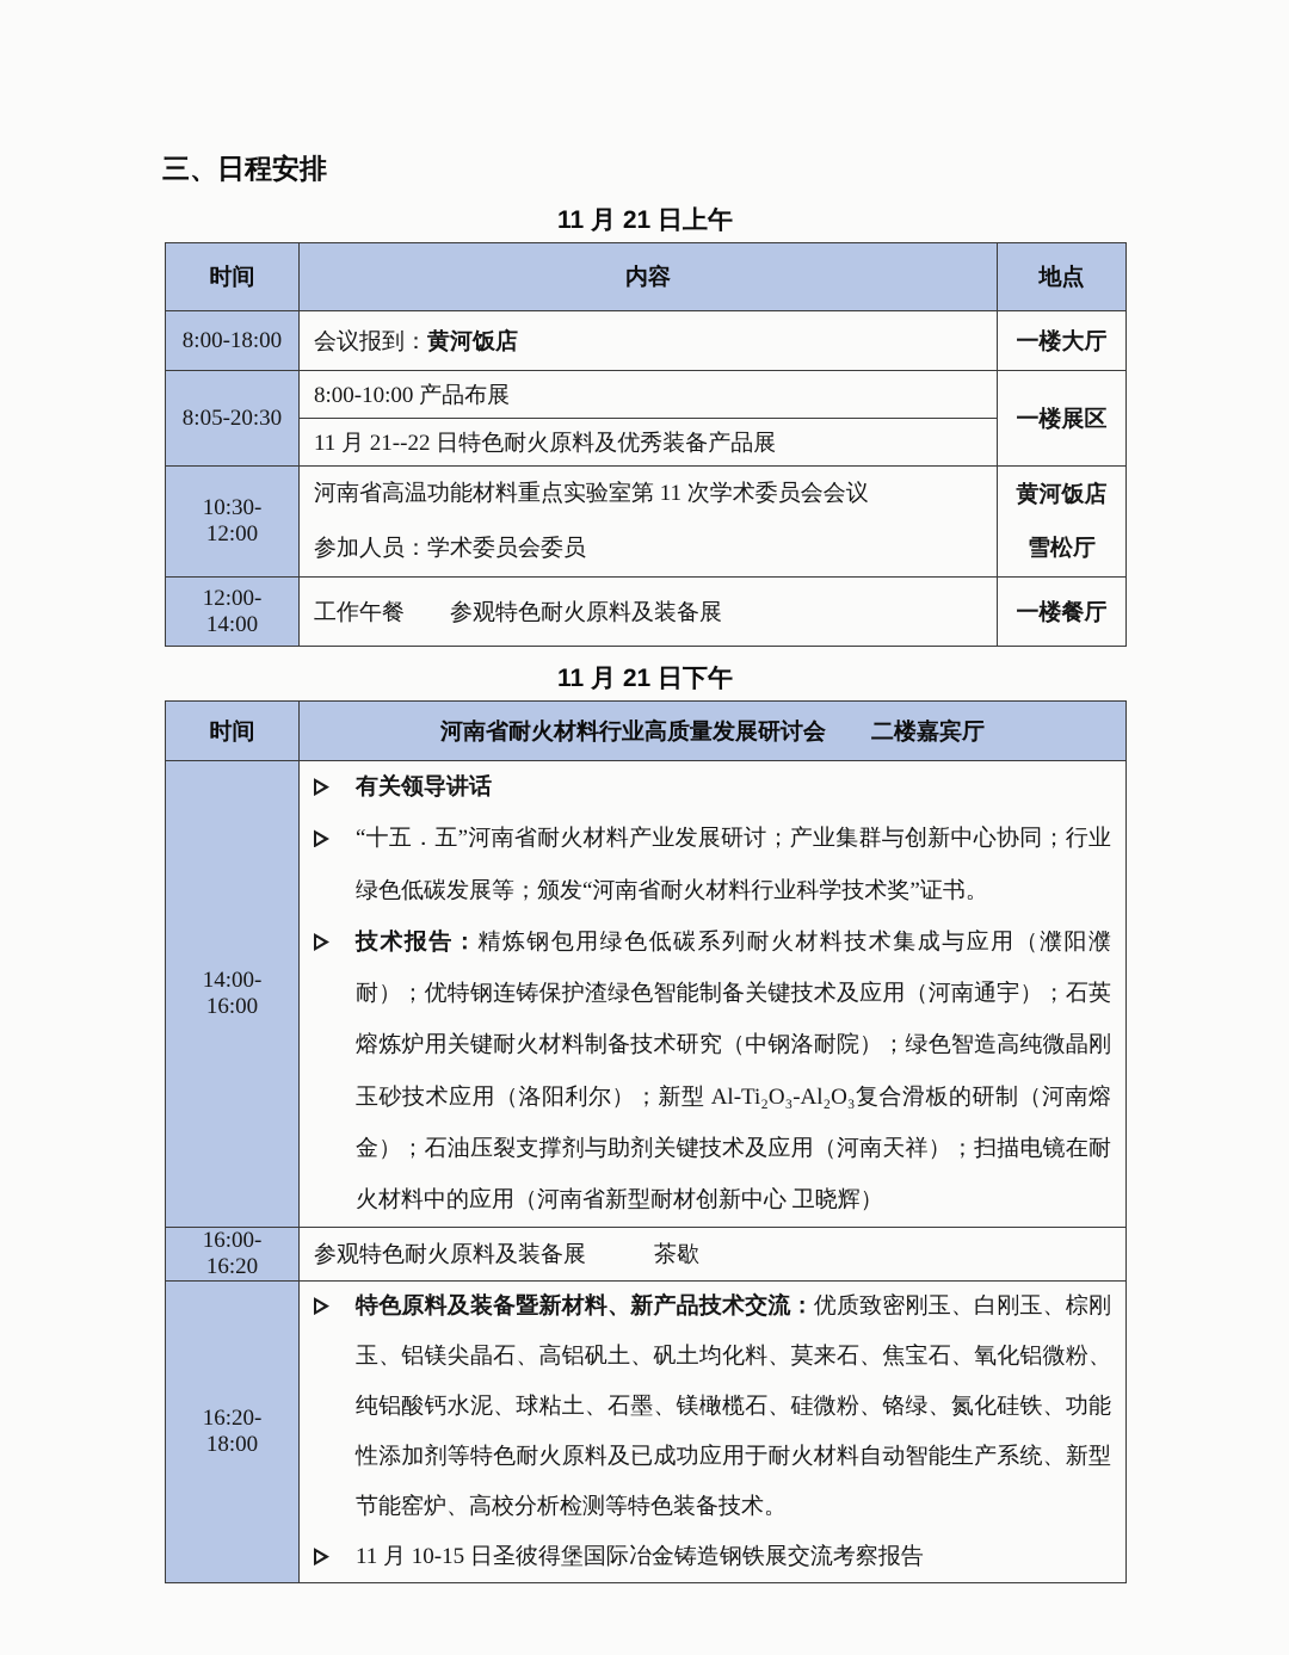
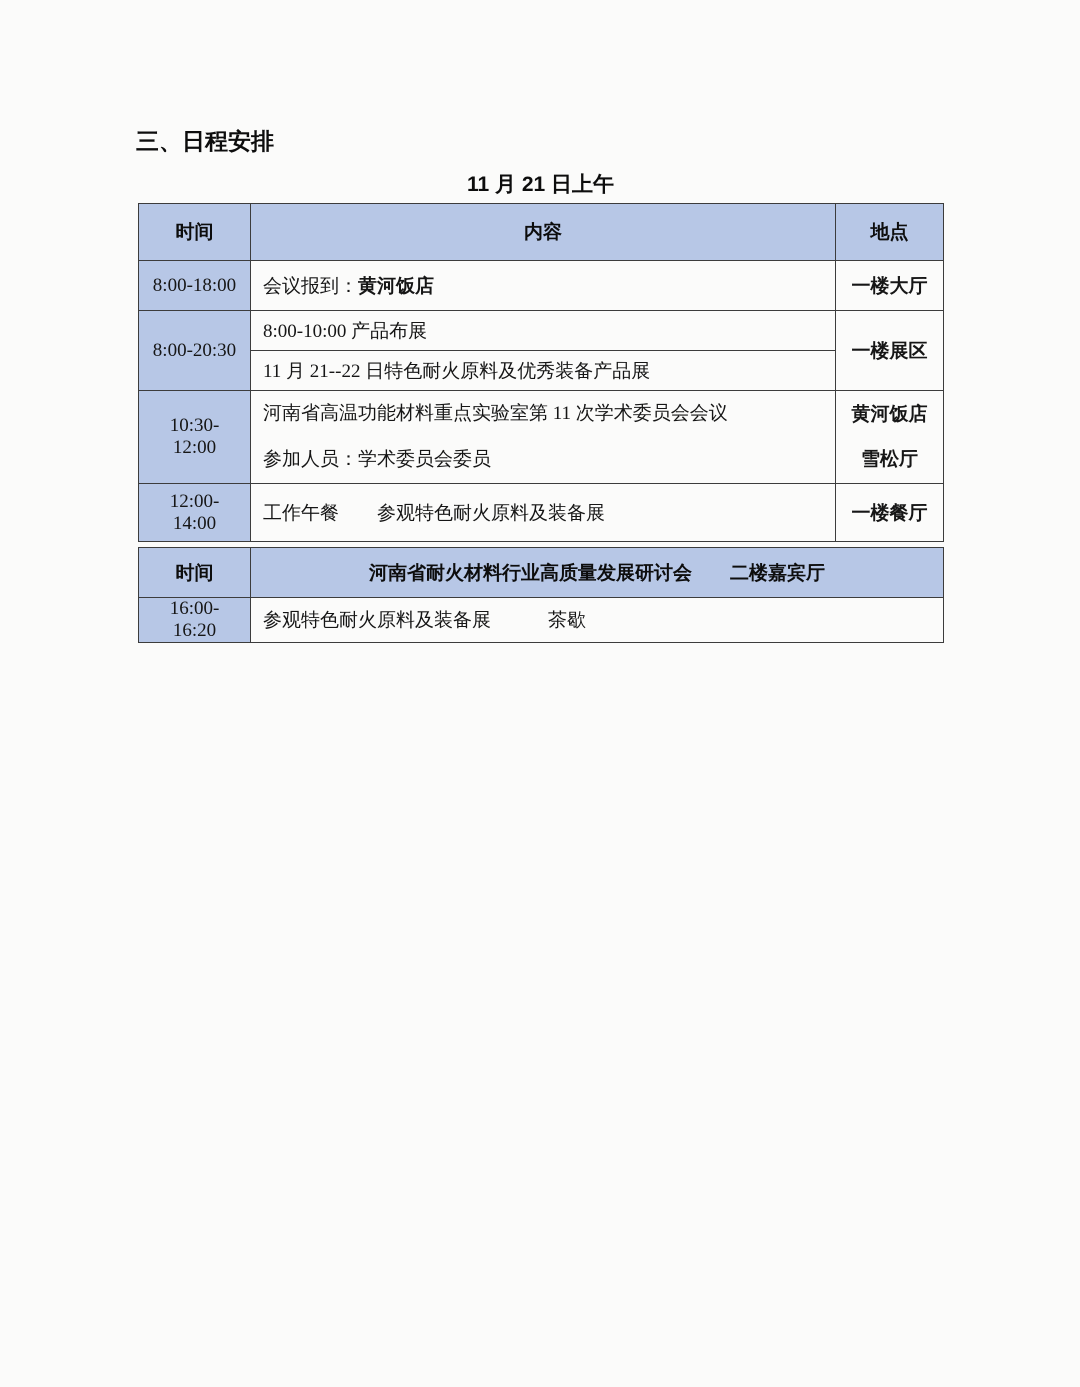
  三、日程安排
  11 月 21 日上午
  时间	内容	地点
  8:00-18:00	会议报到：黄河饭店	一楼大厅
- 8:05-20:30	8:00-10:00 产品布展	一楼展区
+ 8:00-20:30	8:00-10:00 产品布展	一楼展区
  11 月 21--22 日特色耐火原料及优秀装备产品展
  10:30-12:00	河南省高温功能材料重点实验室第 11 次学术委员会会议 参加人员：学术委员会委员	黄河饭店 雪松厅
  12:00-14:00	工作午餐 参观特色耐火原料及装备展	一楼餐厅
- 11 月 21 日下午
  时间	河南省耐火材料行业高质量发展研讨会 二楼嘉宾厅
- 14:00-16:00	有关领导讲话 “十五．五”河南省耐火材料产业发展研讨；产业集群与创新中心协同；行业绿色低碳发展等；颁发“河南省耐火材料行业科学技术奖”证书。 技术报告：精炼钢包用绿色低碳系列耐火材料技术集成与应用（濮阳濮耐）；优特钢连铸保护渣绿色智能制备关键技术及应用（河南通宇）；石英熔炼炉用关键耐火材料制备技术研究（中钢洛耐院）；绿色智造高纯微晶刚玉砂技术应用（洛阳利尔）；新型 Al-Ti₂O₃-Al₂O₃复合滑板的研制（河南熔金）；石油压裂支撑剂与助剂关键技术及应用（河南天祥）；扫描电镜在耐火材料中的应用（河南省新型耐材创新中心 卫晓辉）
  16:00-16:20	参观特色耐火原料及装备展 茶歇
- 16:20-18:00	特色原料及装备暨新材料、新产品技术交流：优质致密刚玉、白刚玉、棕刚玉、铝镁尖晶石、高铝矾土、矾土均化料、莫来石、焦宝石、氧化铝微粉、纯铝酸钙水泥、球粘土、石墨、镁橄榄石、硅微粉、铬绿、氮化硅铁、功能性添加剂等特色耐火原料及已成功应用于耐火材料自动智能生产系统、新型节能窑炉、高校分析检测等特色装备技术。 11 月 10-15 日圣彼得堡国际冶金铸造钢铁展交流考察报告
